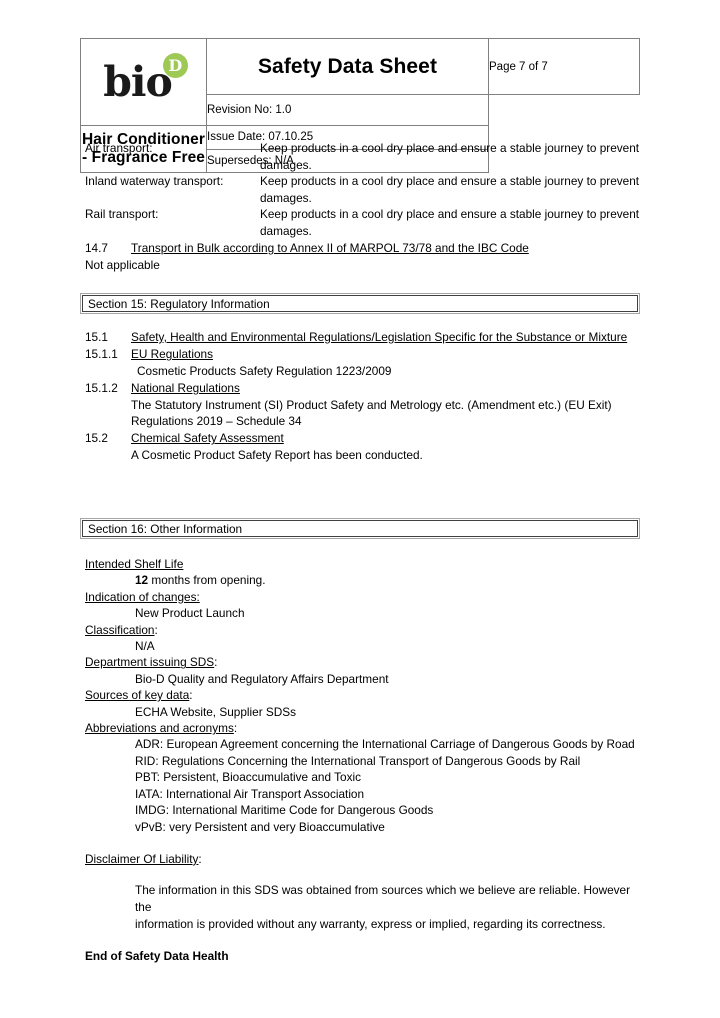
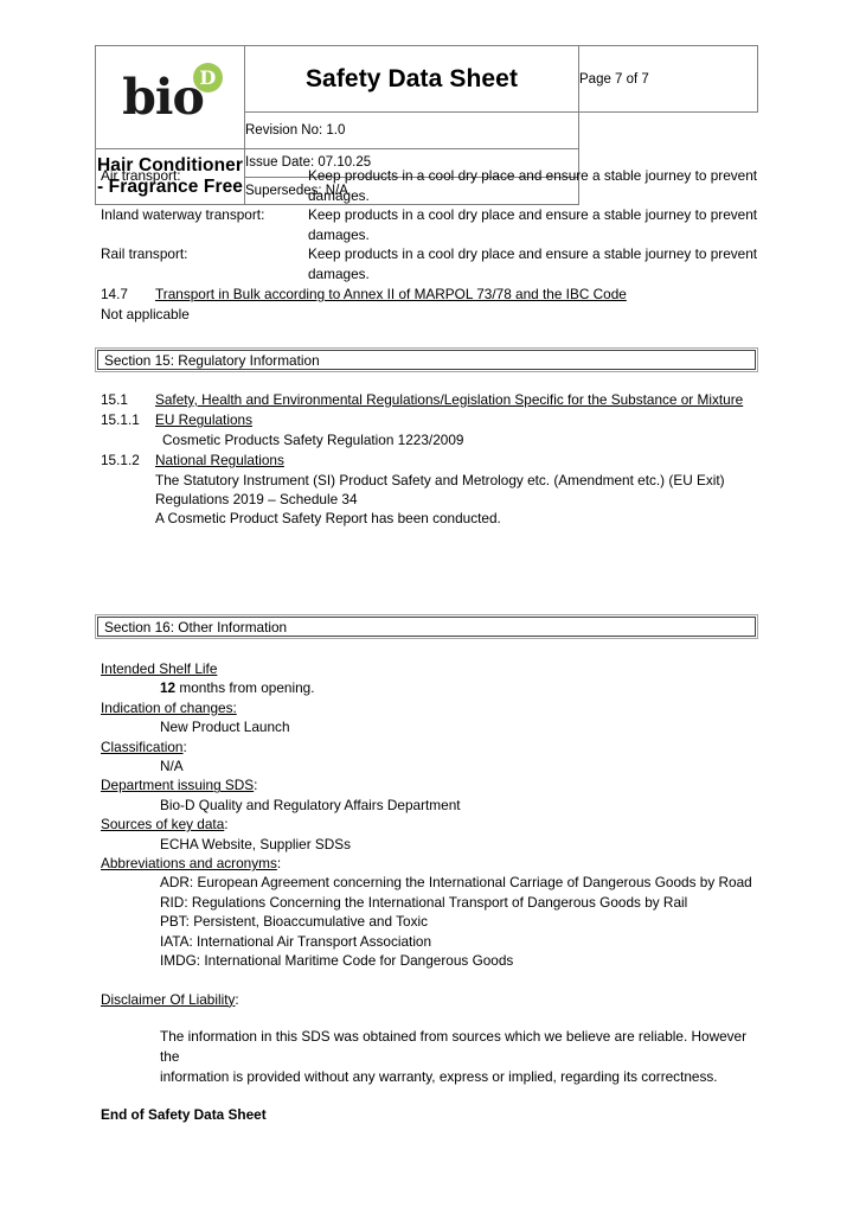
  bio D	Safety Data Sheet	Page 7 of 7
  Revision No: 1.0
  Hair Conditioner - Fragrance Free	Issue Date: 07.10.25
  Supersedes: N/A
  Air transport:
  Keep products in a cool dry place and ensure a stable journey to prevent damages.
  Inland waterway transport:
  Keep products in a cool dry place and ensure a stable journey to prevent damages.
  Rail transport:
  Keep products in a cool dry place and ensure a stable journey to prevent damages.
  14.7
  Transport in Bulk according to Annex II of MARPOL 73/78 and the IBC Code
  Not applicable
  Section 15: Regulatory Information
  15.1
  Safety, Health and Environmental Regulations/Legislation Specific for the Substance or Mixture
  15.1.1
  EU Regulations
  Cosmetic Products Safety Regulation 1223/2009
  15.1.2
  National Regulations
  The Statutory Instrument (SI) Product Safety and Metrology etc. (Amendment etc.) (EU Exit)
  Regulations 2019 – Schedule 34
- 15.2
- Chemical Safety Assessment
  A Cosmetic Product Safety Report has been conducted.
  Section 16: Other Information
  Intended Shelf Life
  12 months from opening.
  Indication of changes:
  New Product Launch
  Classification:
  N/A
  Department issuing SDS:
  Bio-D Quality and Regulatory Affairs Department
  Sources of key data:
  ECHA Website, Supplier SDSs
  Abbreviations and acronyms:
  ADR: European Agreement concerning the International Carriage of Dangerous Goods by Road
  RID: Regulations Concerning the International Transport of Dangerous Goods by Rail
  PBT: Persistent, Bioaccumulative and Toxic
  IATA: International Air Transport Association
  IMDG: International Maritime Code for Dangerous Goods
- vPvB: very Persistent and very Bioaccumulative
  Disclaimer Of Liability:
  The information in this SDS was obtained from sources which we believe are reliable. However the
  information is provided without any warranty, express or implied, regarding its correctness.
- End of Safety Data Health
+ End of Safety Data Sheet
